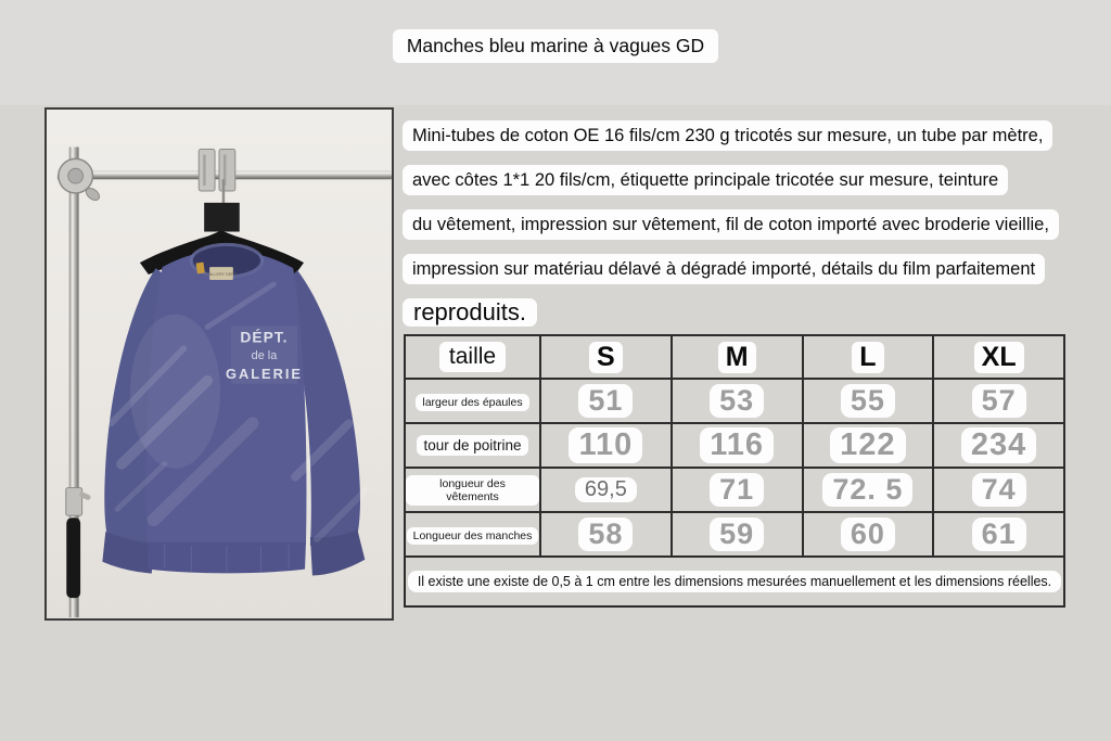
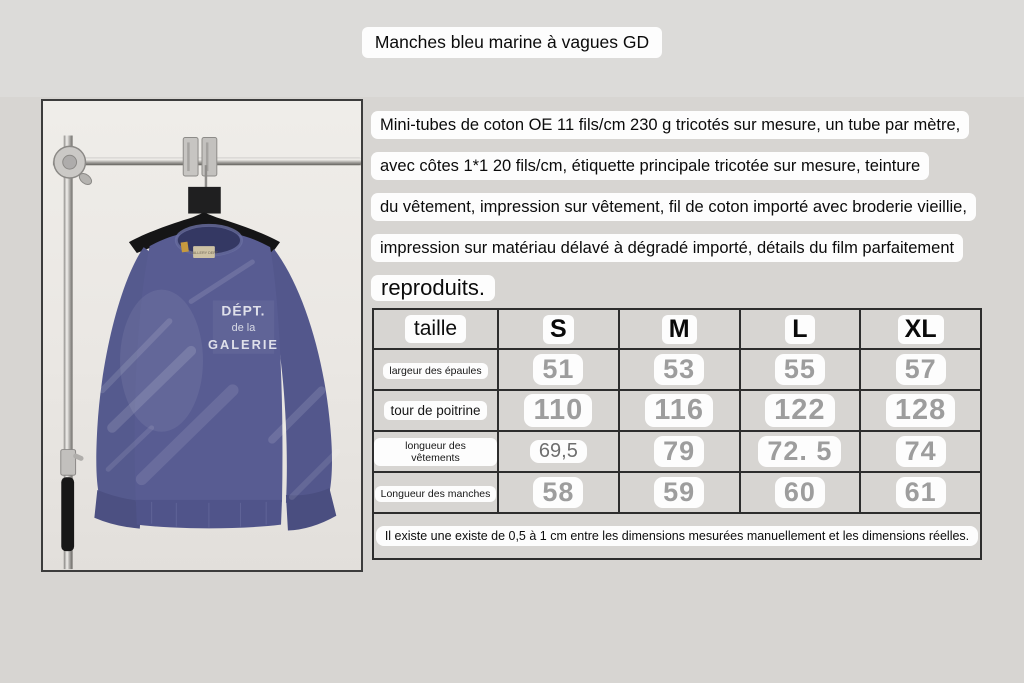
  Manches bleu marine à vagues GD
  DÉPT.
  de la
  GALERIE
- Mini-tubes de coton OE 16 fils/cm 230 g tricotés sur mesure, un tube par mètre,
+ Mini-tubes de coton OE 11 fils/cm 230 g tricotés sur mesure, un tube par mètre,
  avec côtes 1*1 20 fils/cm, étiquette principale tricotée sur mesure, teinture
  du vêtement, impression sur vêtement, fil de coton importé avec broderie vieillie,
  impression sur matériau délavé à dégradé importé, détails du film parfaitement
  reproduits.
  taille	S	M	L	XL
  largeur des épaules	51	53	55	57
- tour de poitrine	110	116	122	234
+ tour de poitrine	110	116	122	128
- longueur des vêtements	69,5	71	72. 5	74
+ longueur des vêtements	69,5	79	72. 5	74
  Longueur des manches	58	59	60	61
  Il existe une existe de 0,5 à 1 cm entre les dimensions mesurées manuellement et les dimensions réelles.
